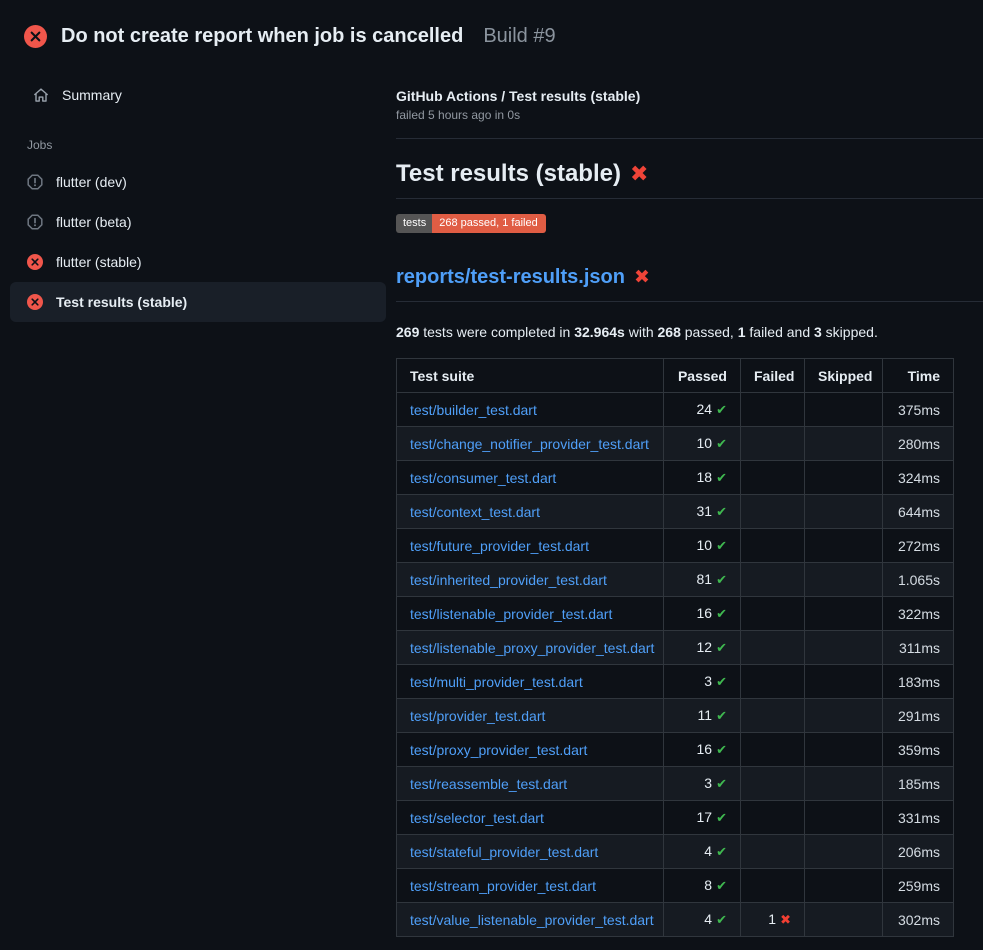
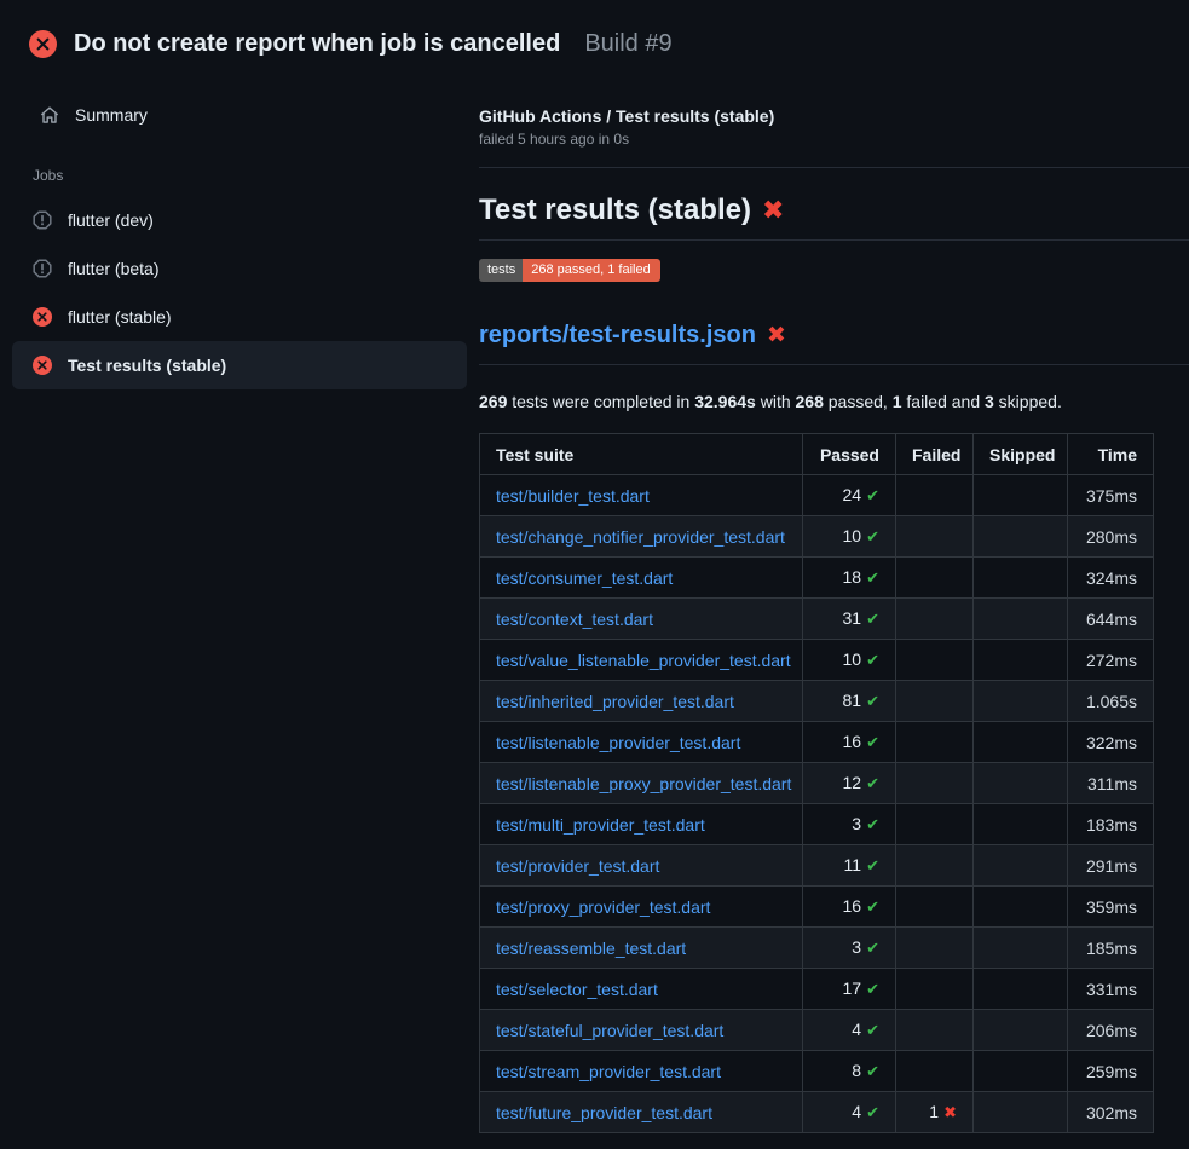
  Do not create report when job is cancelled
  Build #9
  Summary
  Jobs
  flutter (dev)
  flutter (beta)
  flutter (stable)
  Test results (stable)
  GitHub Actions / Test results (stable)
  failed 5 hours ago in 0s
  Test results (stable) ✖
  tests
  268 passed, 1 failed
  reports/test-results.json ✖
  269 tests were completed in 32.964s with 268 passed, 1 failed and 3 skipped.
  Test suite	Passed	Failed	Skipped	Time
  test/builder_test.dart	24 ✔			375ms
  test/change_notifier_provider_test.dart	10 ✔			280ms
  test/consumer_test.dart	18 ✔			324ms
  test/context_test.dart	31 ✔			644ms
- test/future_provider_test.dart	10 ✔			272ms
+ test/value_listenable_provider_test.dart	10 ✔			272ms
  test/inherited_provider_test.dart	81 ✔			1.065s
  test/listenable_provider_test.dart	16 ✔			322ms
  test/listenable_proxy_provider_test.dart	12 ✔			311ms
  test/multi_provider_test.dart	3 ✔			183ms
  test/provider_test.dart	11 ✔			291ms
  test/proxy_provider_test.dart	16 ✔			359ms
  test/reassemble_test.dart	3 ✔			185ms
  test/selector_test.dart	17 ✔			331ms
  test/stateful_provider_test.dart	4 ✔			206ms
  test/stream_provider_test.dart	8 ✔			259ms
- test/value_listenable_provider_test.dart	4 ✔	1 ✖		302ms
+ test/future_provider_test.dart	4 ✔	1 ✖		302ms
